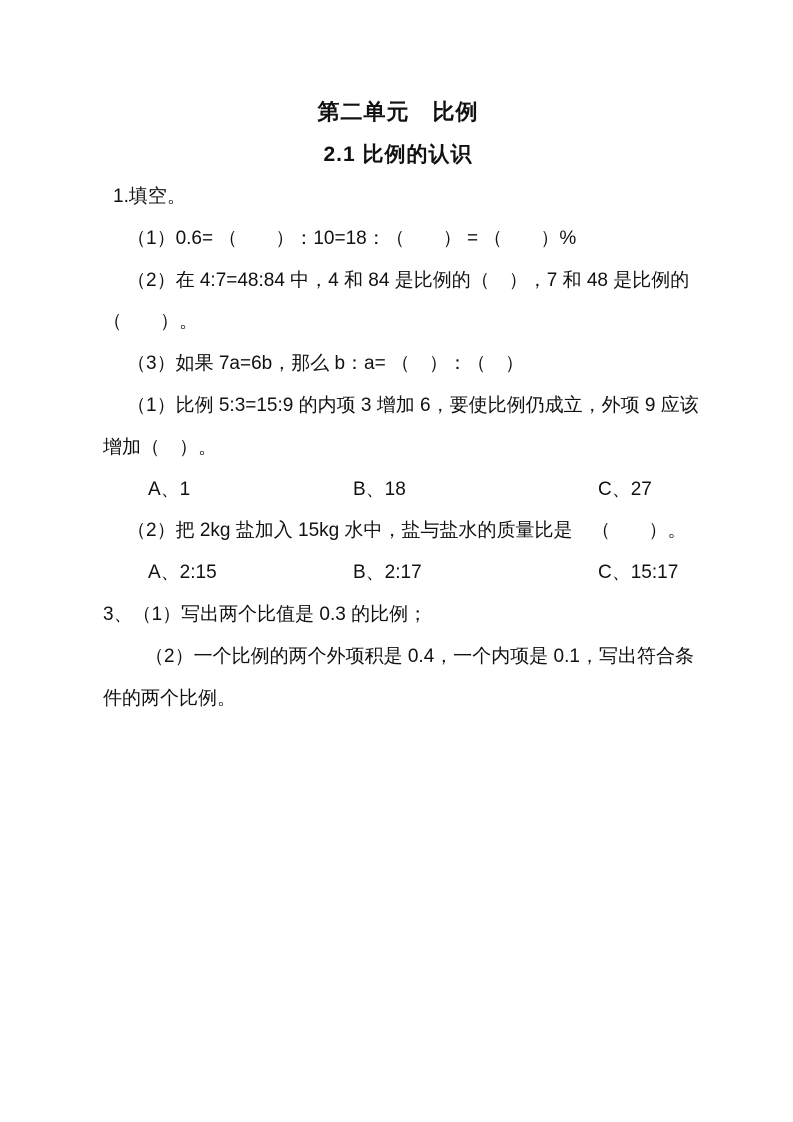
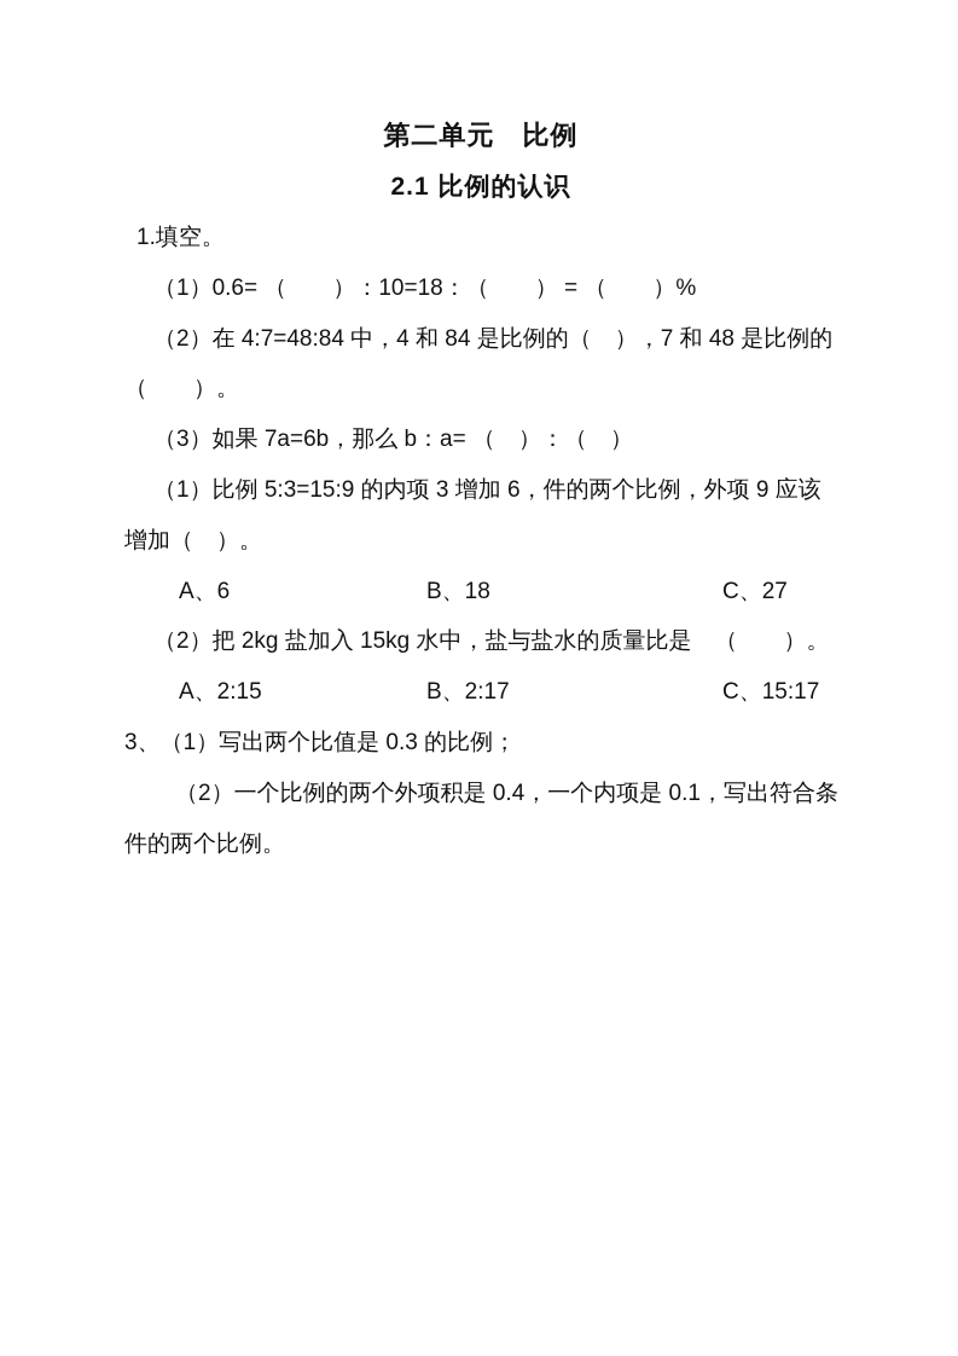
  第二单元 比例
  2.1 比例的认识
  1.填空。
  （1）0.6= （ ）：10=18：（ ） = （ ）%
  （2）在 4:7=48:84 中，4 和 84 是比例的（ ），7 和 48 是比例的
  （ ）。
  （3）如果 7a=6b，那么 b：a= （ ）：（ ）
- （1）比例 5:3=15:9 的内项 3 增加 6，要使比例仍成立，外项 9 应该
+ （1）比例 5:3=15:9 的内项 3 增加 6，件的两个比例，外项 9 应该
  增加（ ）。
- A、1
+ A、6
  B、18
  C、27
  （2）把 2kg 盐加入 15kg 水中，盐与盐水的质量比是 （ ）。
  A、2:15
  B、2:17
  C、15:17
  3、（1）写出两个比值是 0.3 的比例；
  （2）一个比例的两个外项积是 0.4，一个内项是 0.1，写出符合条
  件的两个比例。
